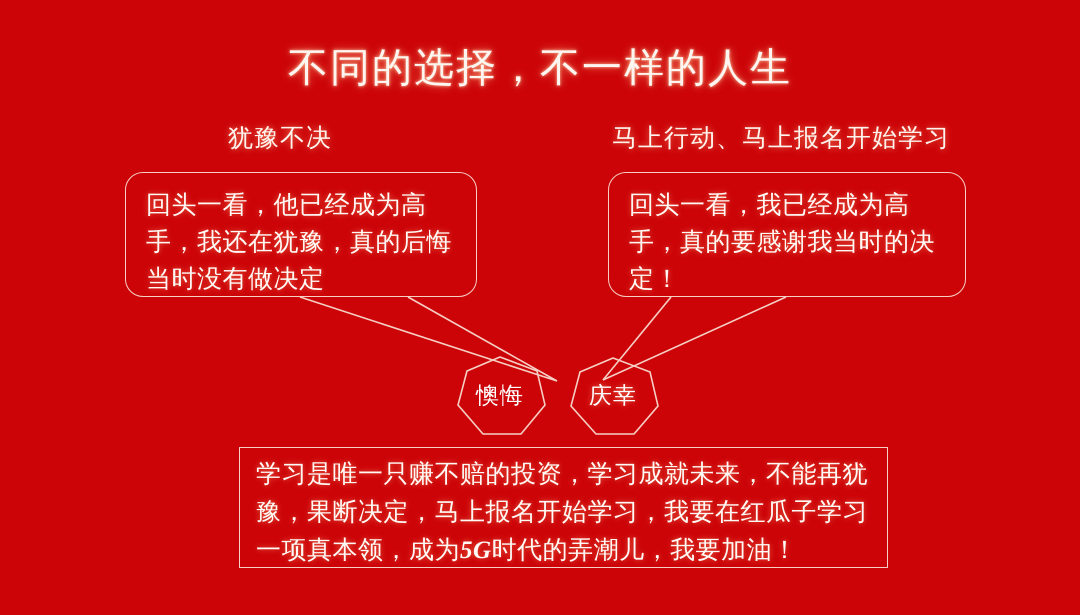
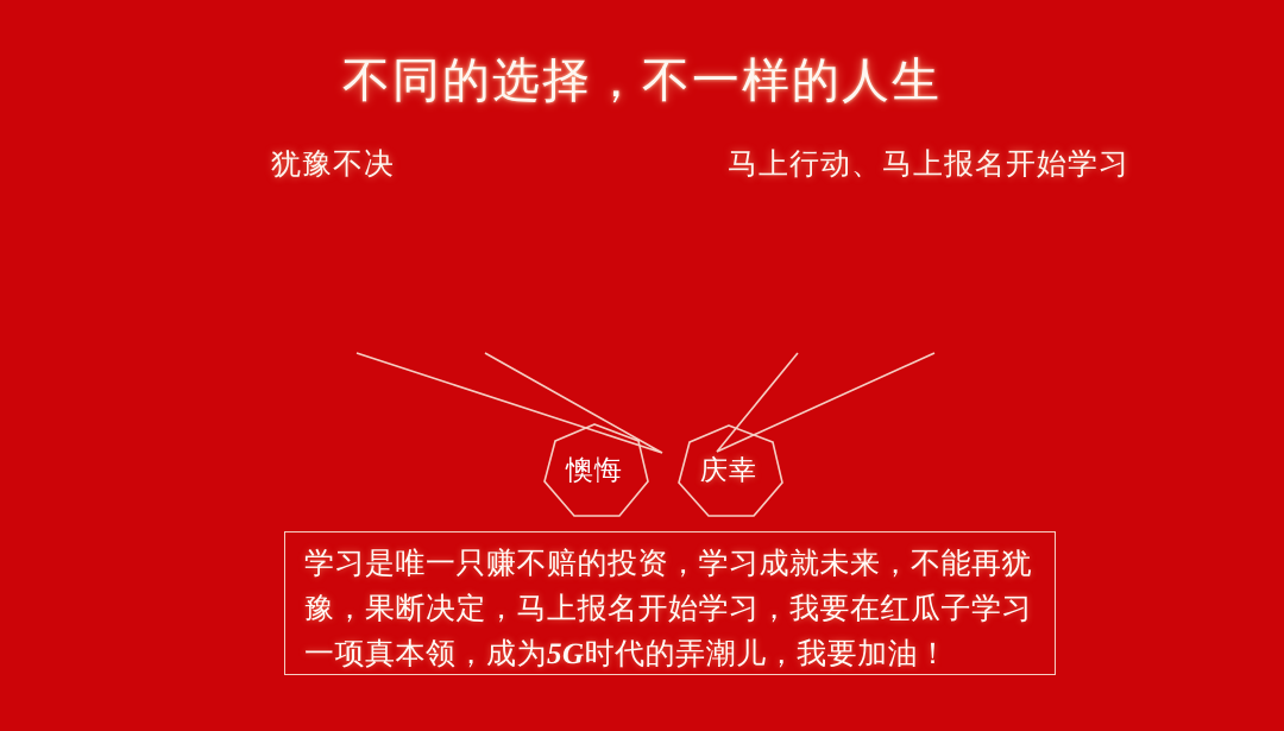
  不同的选择，不一样的人生
  犹豫不决
  马上行动、马上报名开始学习
- 回头一看，他已经成为高手，我还在犹豫，真的后悔当时没有做决定
- 回头一看，我已经成为高手，真的要感谢我当时的决定！
  懊悔
  庆幸
  学习是唯一只赚不赔的投资，学习成就未来，不能再犹豫，果断决定，马上报名开始学习，我要在红瓜子学习一项真本领，成为5G时代的弄潮儿，我要加油！
